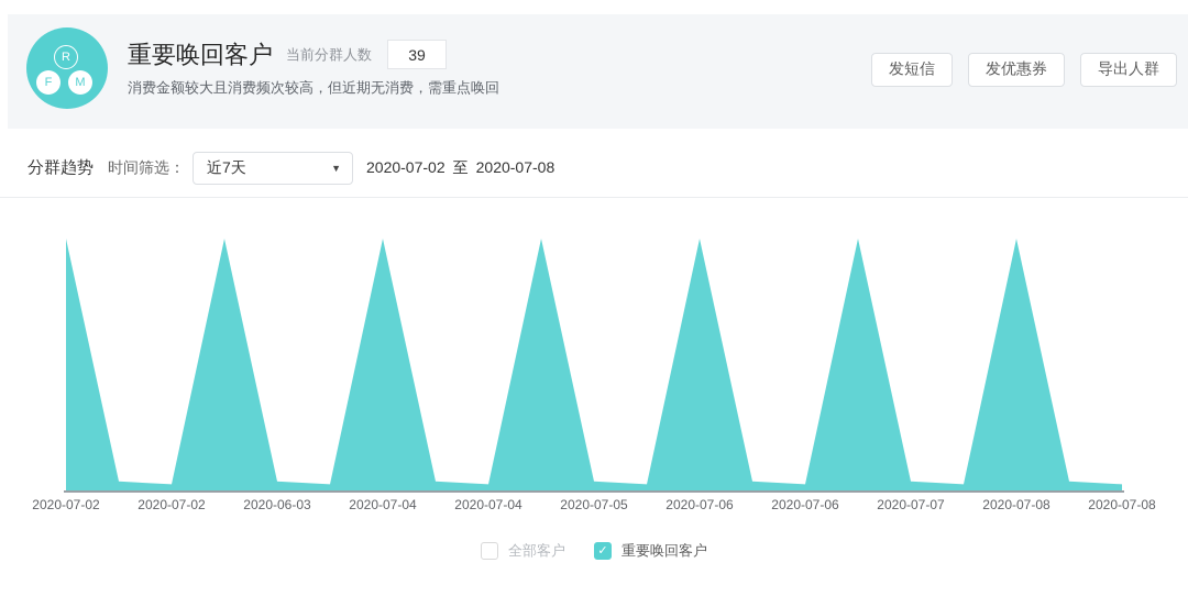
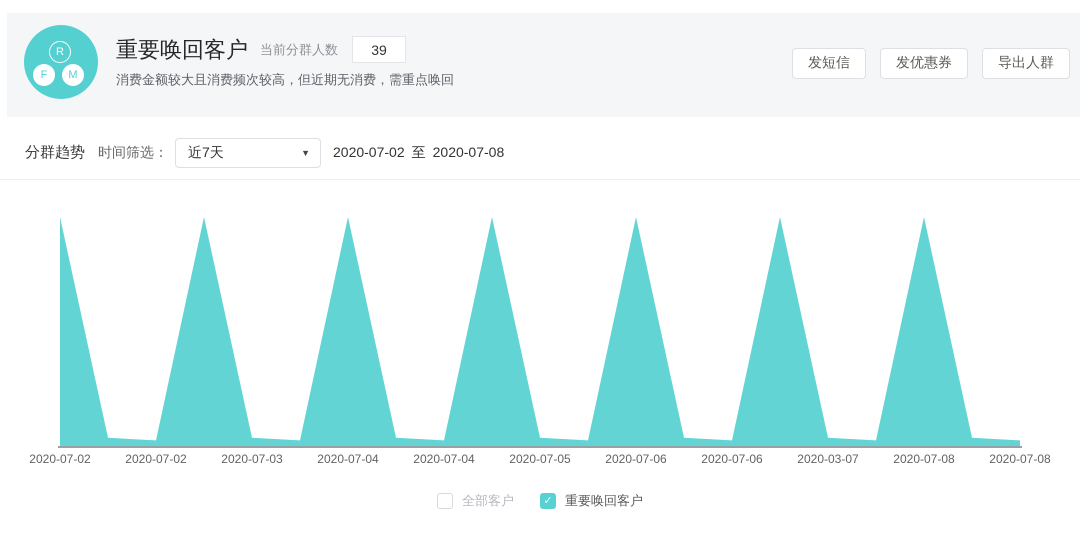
  R
  F
  M
  重要唤回客户
  当前分群人数
  39
  消费金额较大且消费频次较高，但近期无消费，需重点唤回
  发短信
  发优惠券
  导出人群
  分群趋势
  时间筛选：
  近7天
  ▼
  2020-07-02
  至
  2020-07-08
  2020-07-02
  2020-07-02
- 2020-06-03
+ 2020-07-03
  2020-07-04
  2020-07-04
  2020-07-05
  2020-07-06
  2020-07-06
- 2020-07-07
+ 2020-03-07
  2020-07-08
  2020-07-08
  全部客户
  ✓
  重要唤回客户
